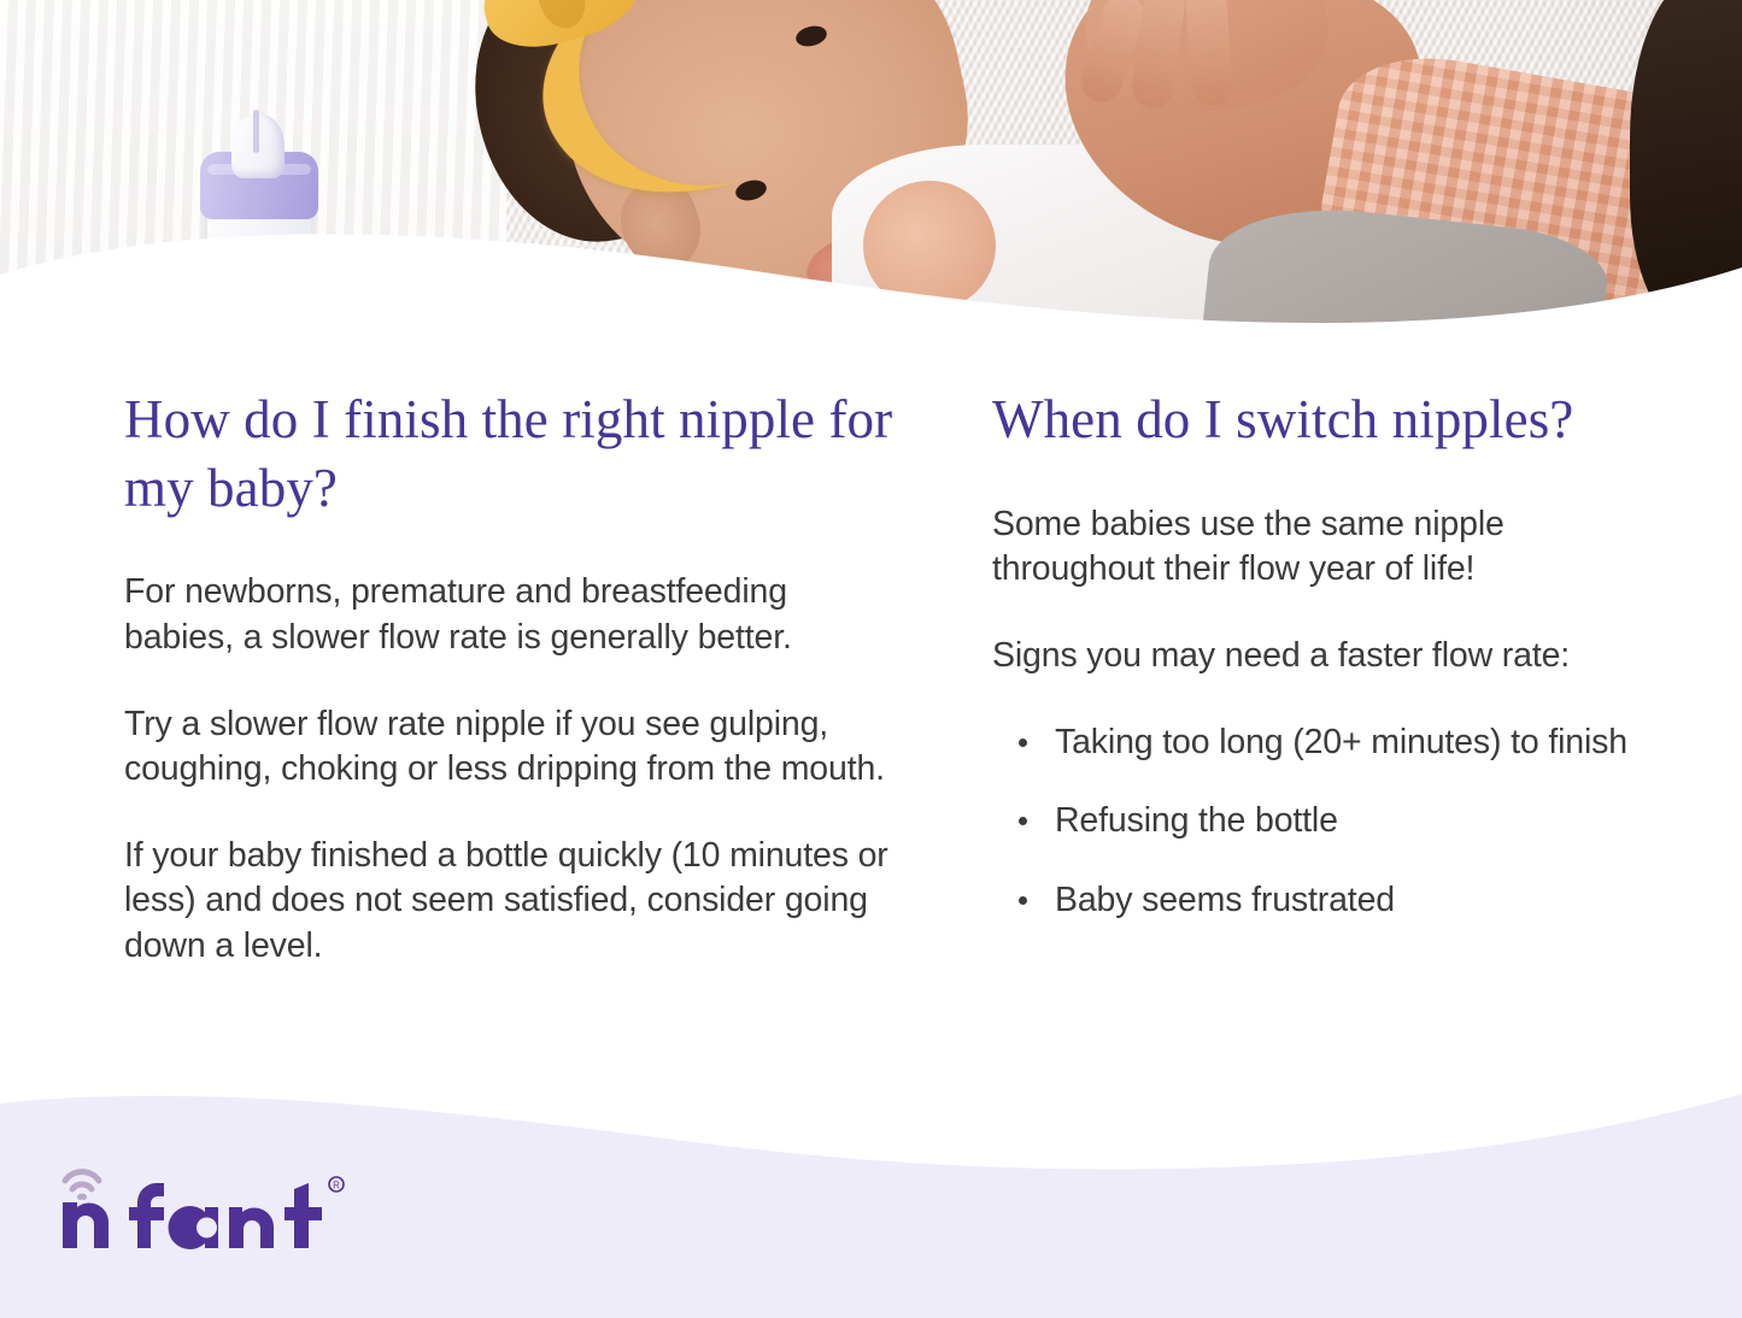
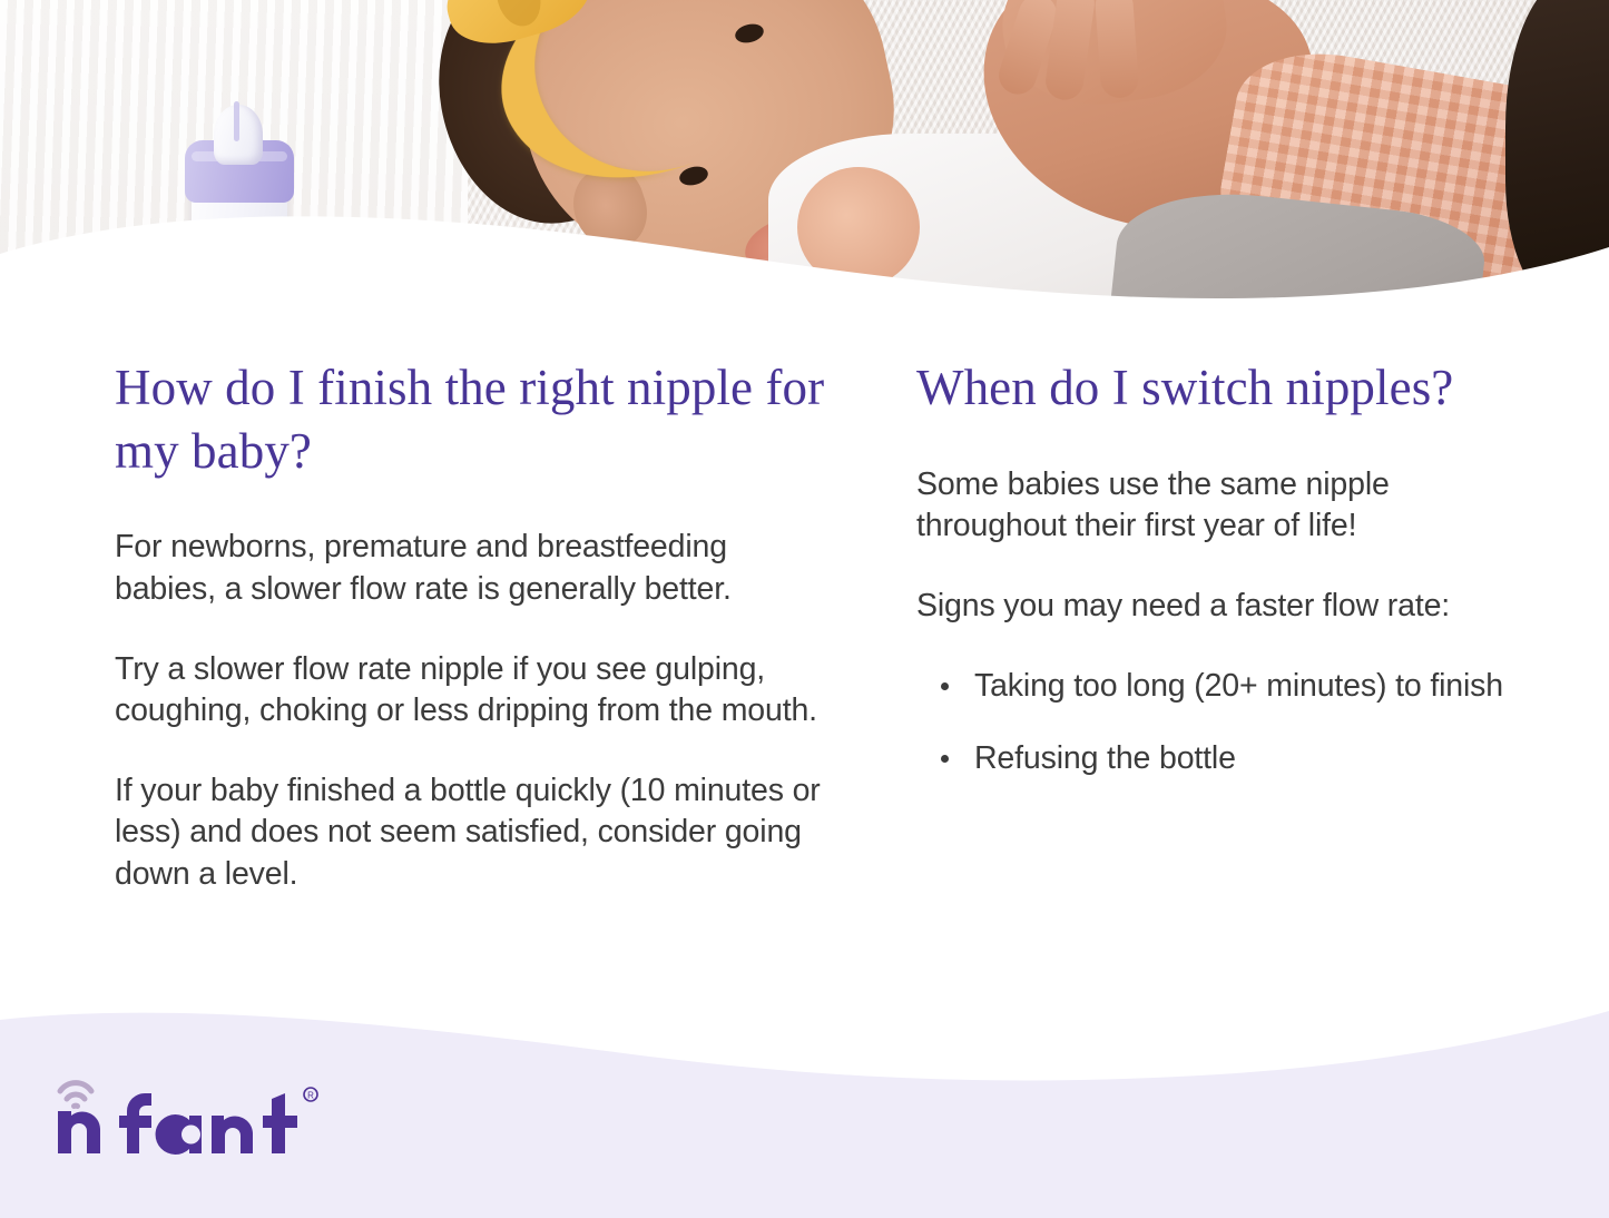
  How do I finish the right nipple for my baby?
  For newborns, premature and breastfeeding babies, a slower flow rate is generally better.
  Try a slower flow rate nipple if you see gulping, coughing, choking or less dripping from the mouth.
  If your baby finished a bottle quickly (10 minutes or less) and does not seem satisfied, consider going down a level.
  When do I switch nipples?
- Some babies use the same nipple throughout their flow year of life!
+ Some babies use the same nipple throughout their first year of life!
  Signs you may need a faster flow rate:
  Taking too long (20+ minutes) to finish
  Refusing the bottle
- Baby seems frustrated
  R
